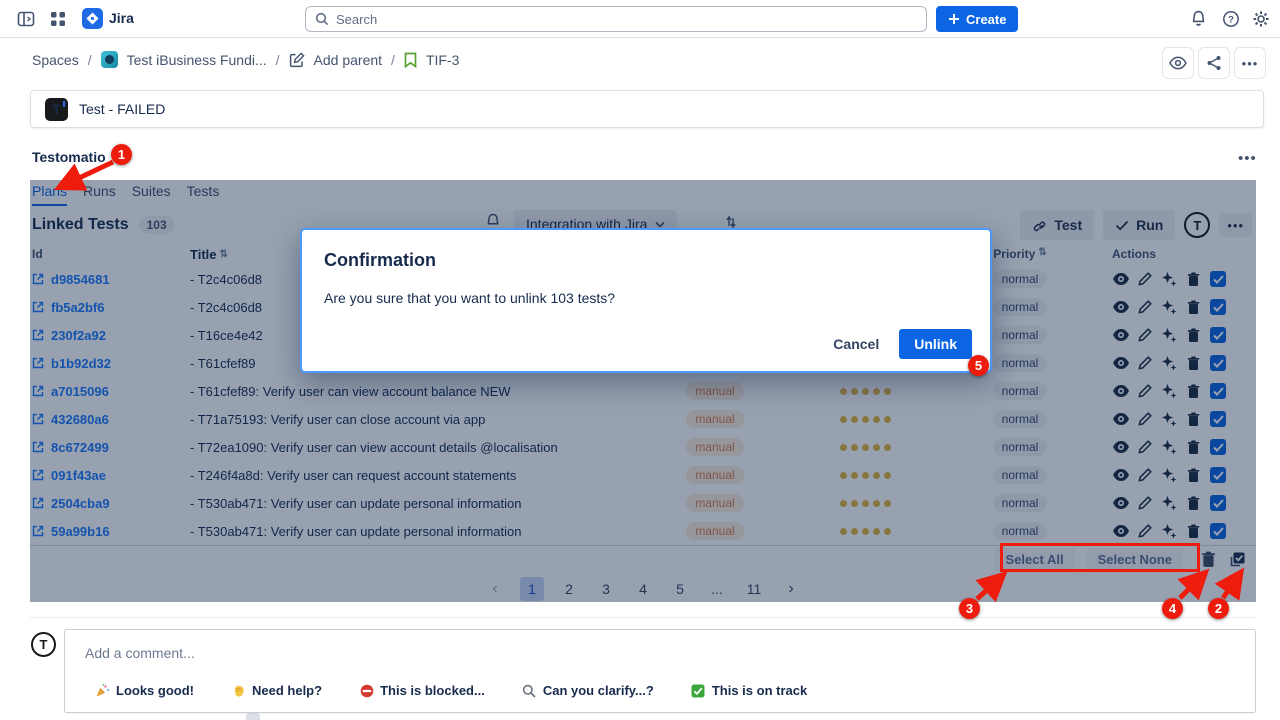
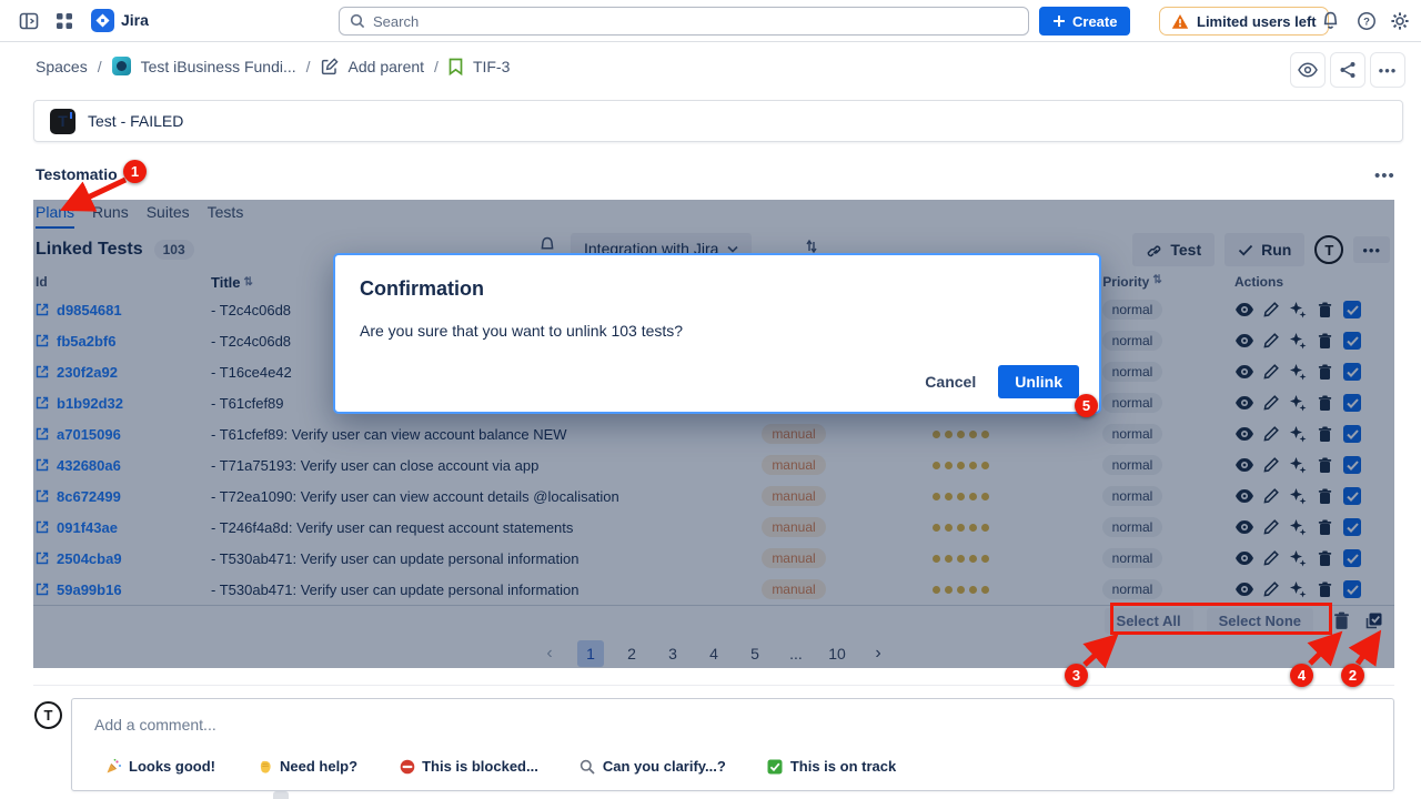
  Jira
  Search
  Create
+ Limited users left
  ?
  Spaces
  /
  Test iBusiness Fundi...
  /
  Add parent
  /
  TIF-3
  •••
  T
  Test - FAILED
  Testomatio
  •••
  Plans
  Runs
  Suites
  Tests
  Linked Tests
  103
  Integration with Jira
  Test
  Run
  T
  •••
  Id
  Title
  ⇅
  Priority
  ⇅
  Actions
  d9854681
  - T2c4c06d8
  normal
  fb5a2bf6
  - T2c4c06d8
  normal
  230f2a92
  - T16ce4e42
  normal
  b1b92d32
  - T61cfef89
  normal
  a7015096
  - T61cfef89: Verify user can view account balance NEW
  manual
  normal
  432680a6
  - T71a75193: Verify user can close account via app
  manual
  normal
  8c672499
  - T72ea1090: Verify user can view account details @localisation
  manual
  normal
  091f43ae
  - T246f4a8d: Verify user can request account statements
  manual
  normal
  2504cba9
  - T530ab471: Verify user can update personal information
  manual
  normal
  59a99b16
  - T530ab471: Verify user can update personal information
  manual
  normal
  Select All
  Select None
  ‹
  1
  2
  3
  4
  5
  ...
- 11
+ 10
  ›
  Confirmation
  Are you sure that you want to unlink 103 tests?
  Cancel
  Unlink
  1
  2
  3
  4
  5
  T
  Add a comment...
  Looks good!
  Need help?
  This is blocked...
  Can you clarify...?
  This is on track
